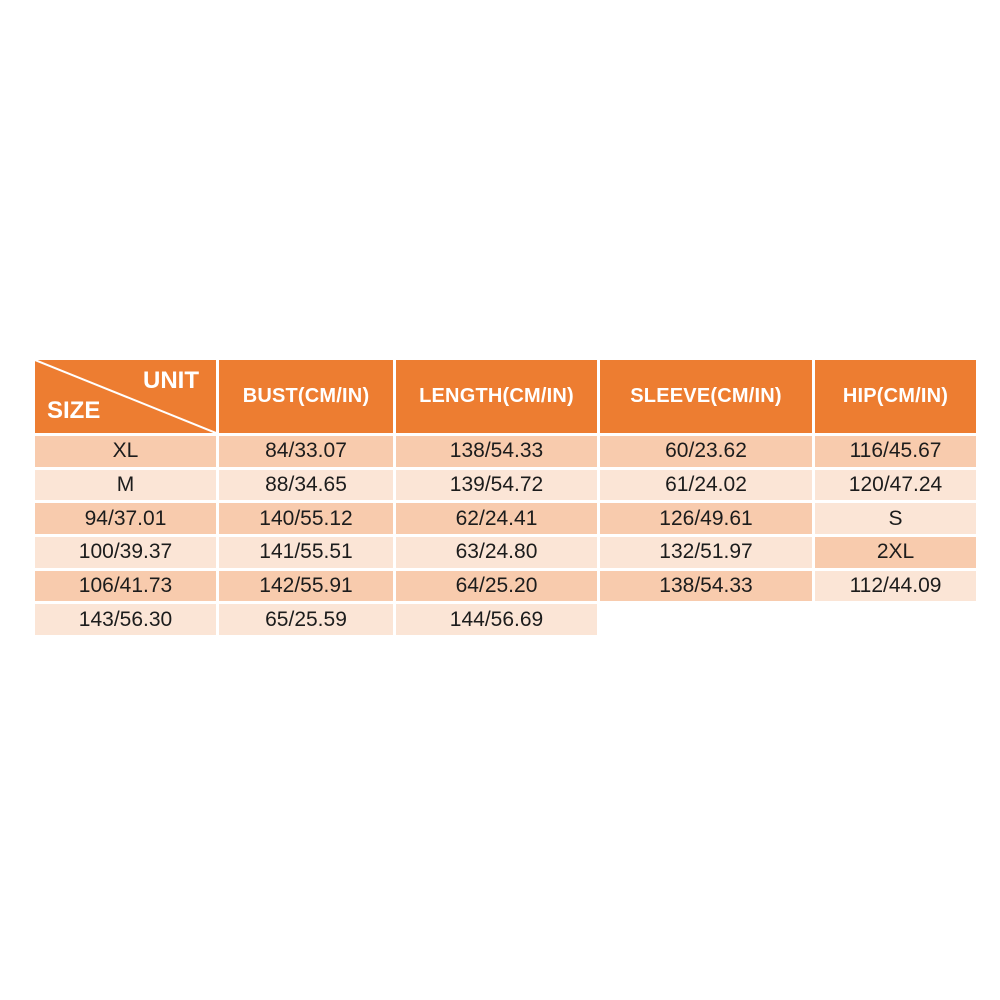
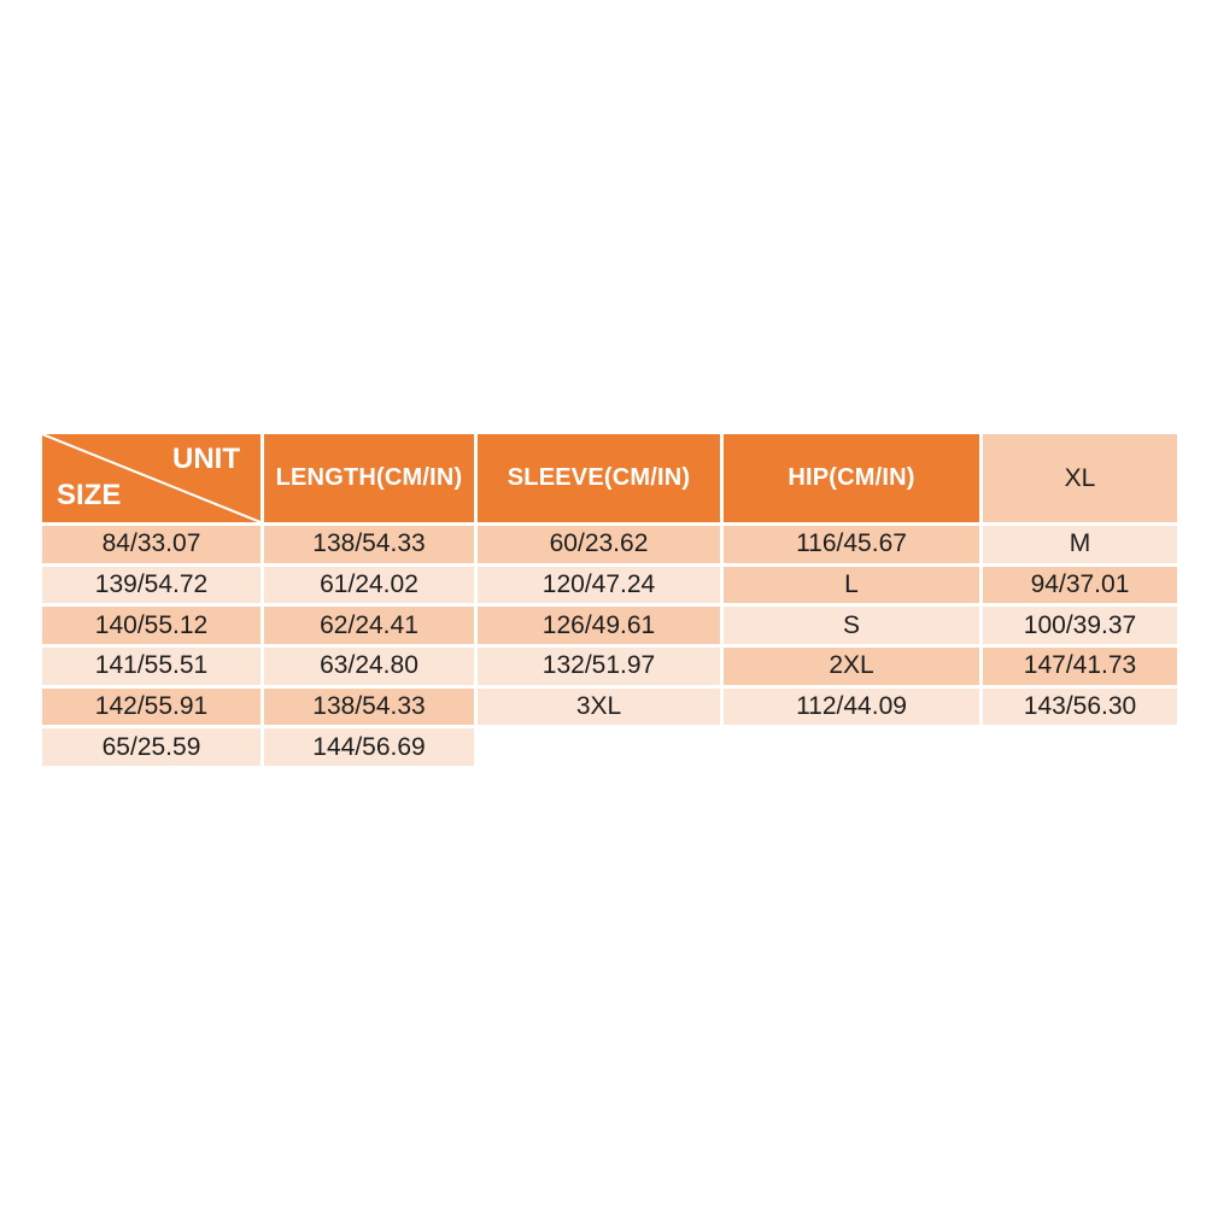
  UNIT
  SIZE
- BUST(CM/IN)
  LENGTH(CM/IN)
  SLEEVE(CM/IN)
  HIP(CM/IN)
  XL
  84/33.07
  138/54.33
  60/23.62
  116/45.67
  M
- 88/34.65
  139/54.72
  61/24.02
  120/47.24
+ L
  94/37.01
  140/55.12
  62/24.41
  126/49.61
  S
  100/39.37
  141/55.51
  63/24.80
  132/51.97
  2XL
- 106/41.73
+ 147/41.73
  142/55.91
- 64/25.20
  138/54.33
+ 3XL
  112/44.09
  143/56.30
  65/25.59
  144/56.69
